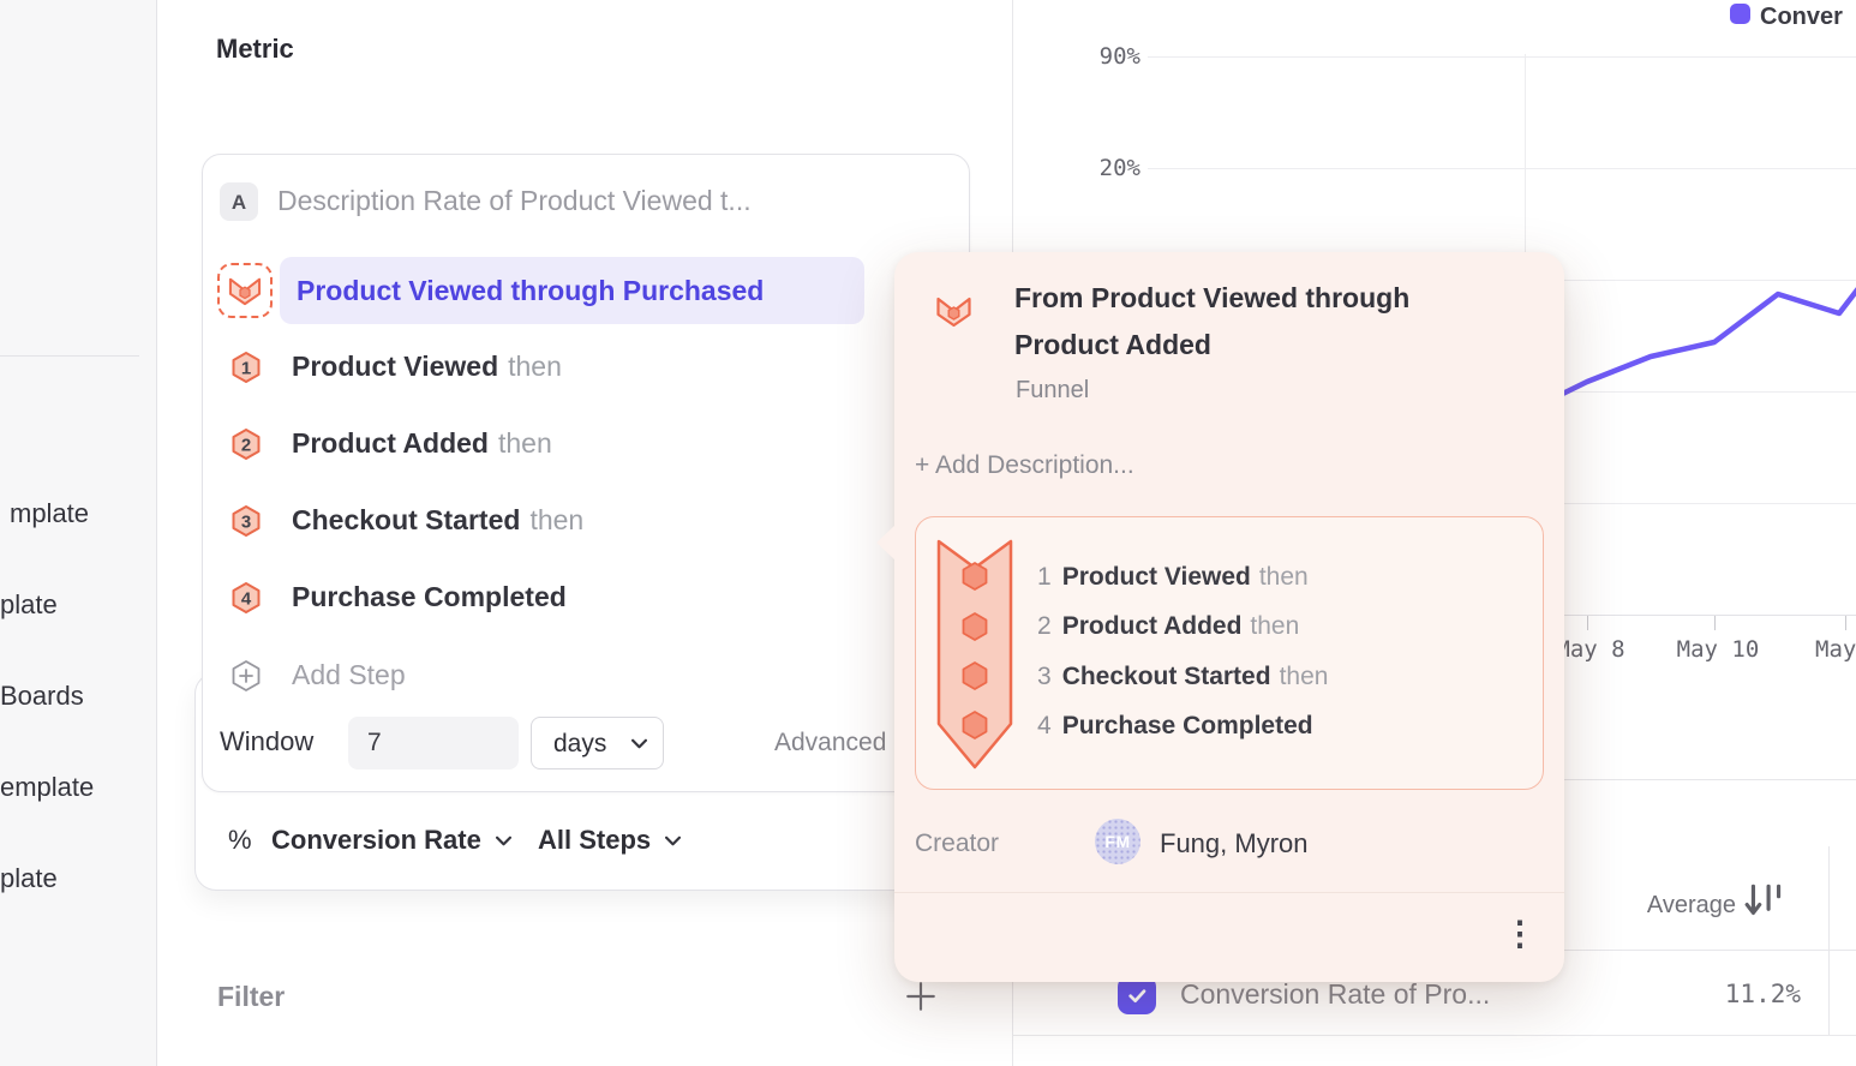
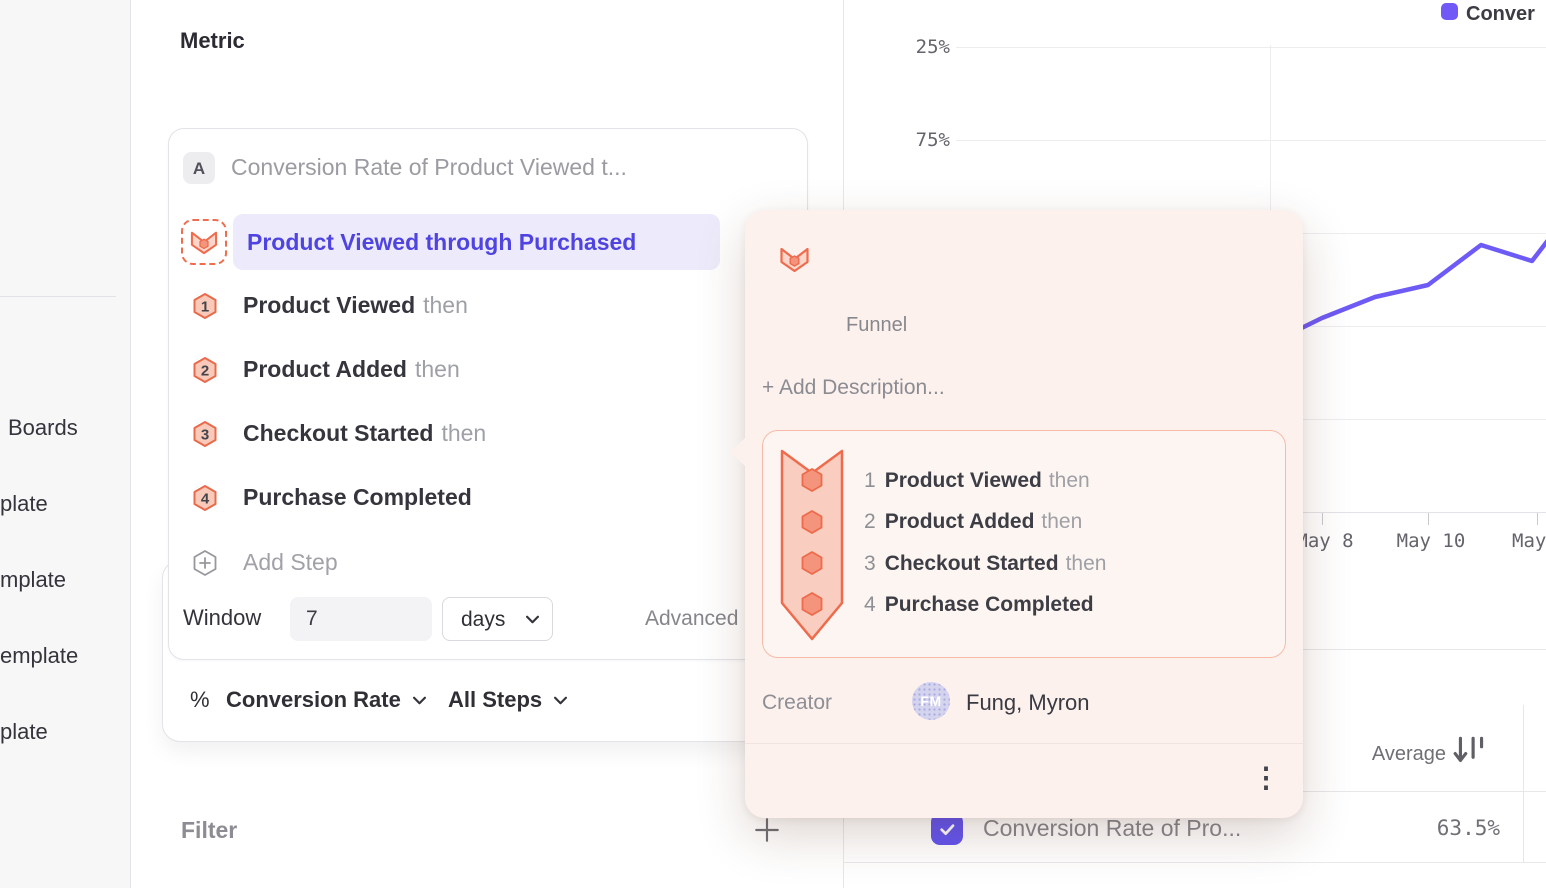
- mplate
+ Boards
  plate
- Boards
+ mplate
  emplate
  plate
  Metric
  A
- Description Rate of Product Viewed t...
+ Conversion Rate of Product Viewed t...
  Product Viewed through Purchased
  1
  Product Viewed then
  2
  Product Added then
  3
  Checkout Started then
  4
  Purchase Completed
  Add Step
  Window
  7
  days
  Advanced
  %
  Conversion Rate
  All Steps
  Filter
  Conver
- 90%
+ 25%
- 20%
+ 75%
  ay 8
  May 10
  May
  Average
  Conversion Rate of Pro...
- 11.2%
+ 63.5%
- From Product Viewed through Product Added
  Funnel
  + Add Description...
  1 Product Viewed then
  2 Product Added then
  3 Checkout Started then
  4 Purchase Completed
  Creator
  FM
  Fung, Myron
  ⋮
